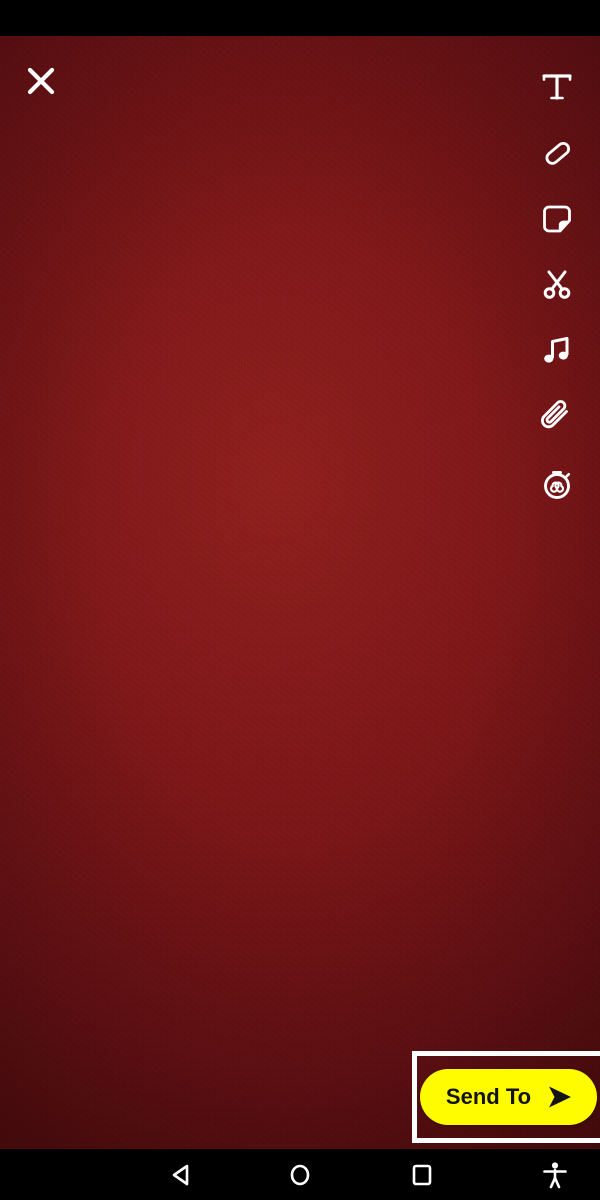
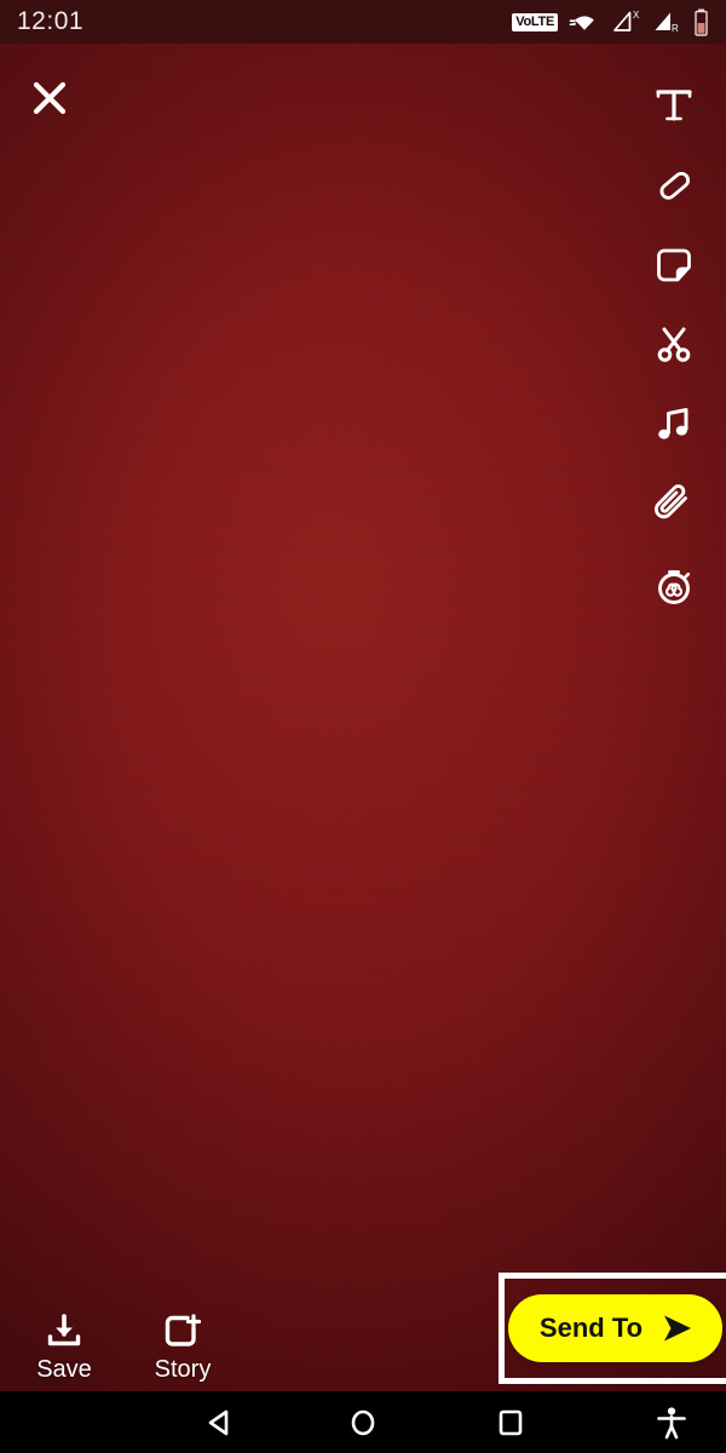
+ 12:01
+ VoLTE
+ X
+ R
+ Save
+ Story
  Send To
